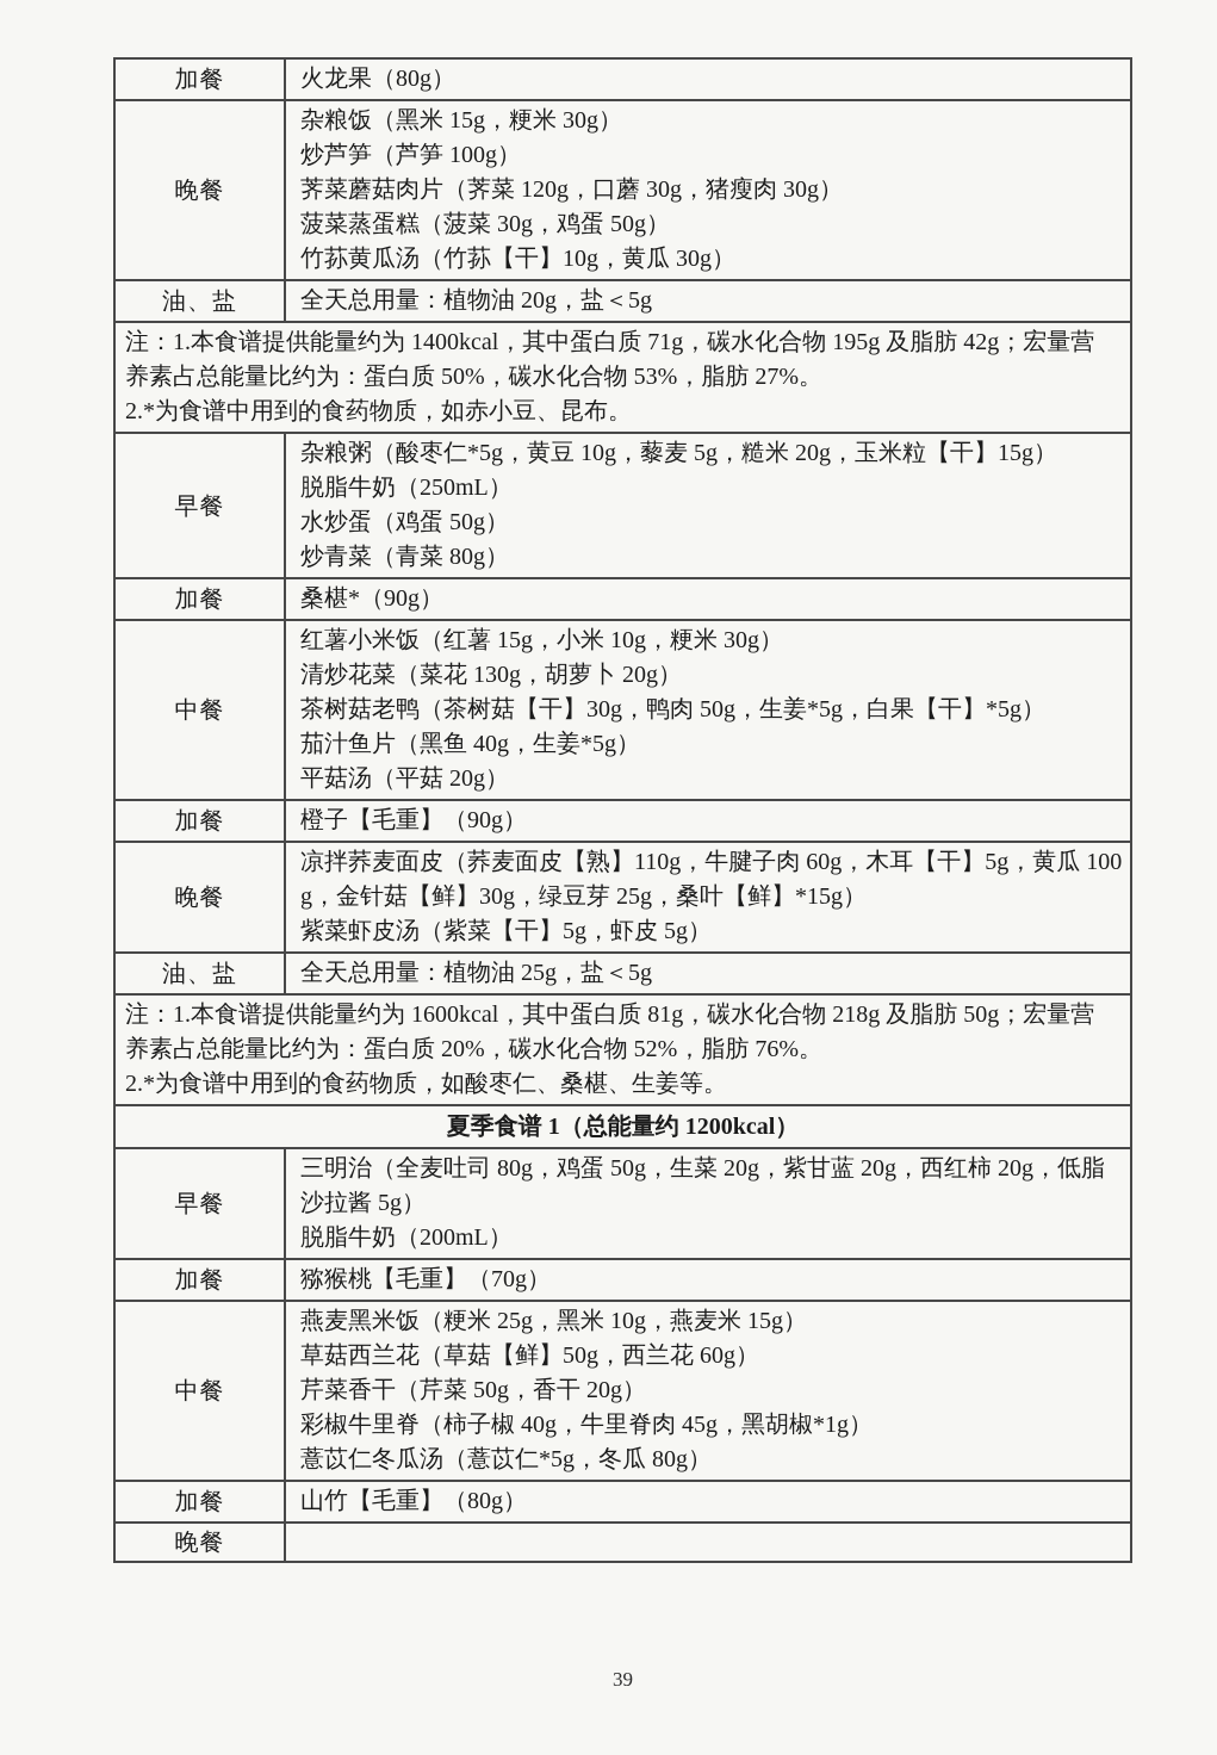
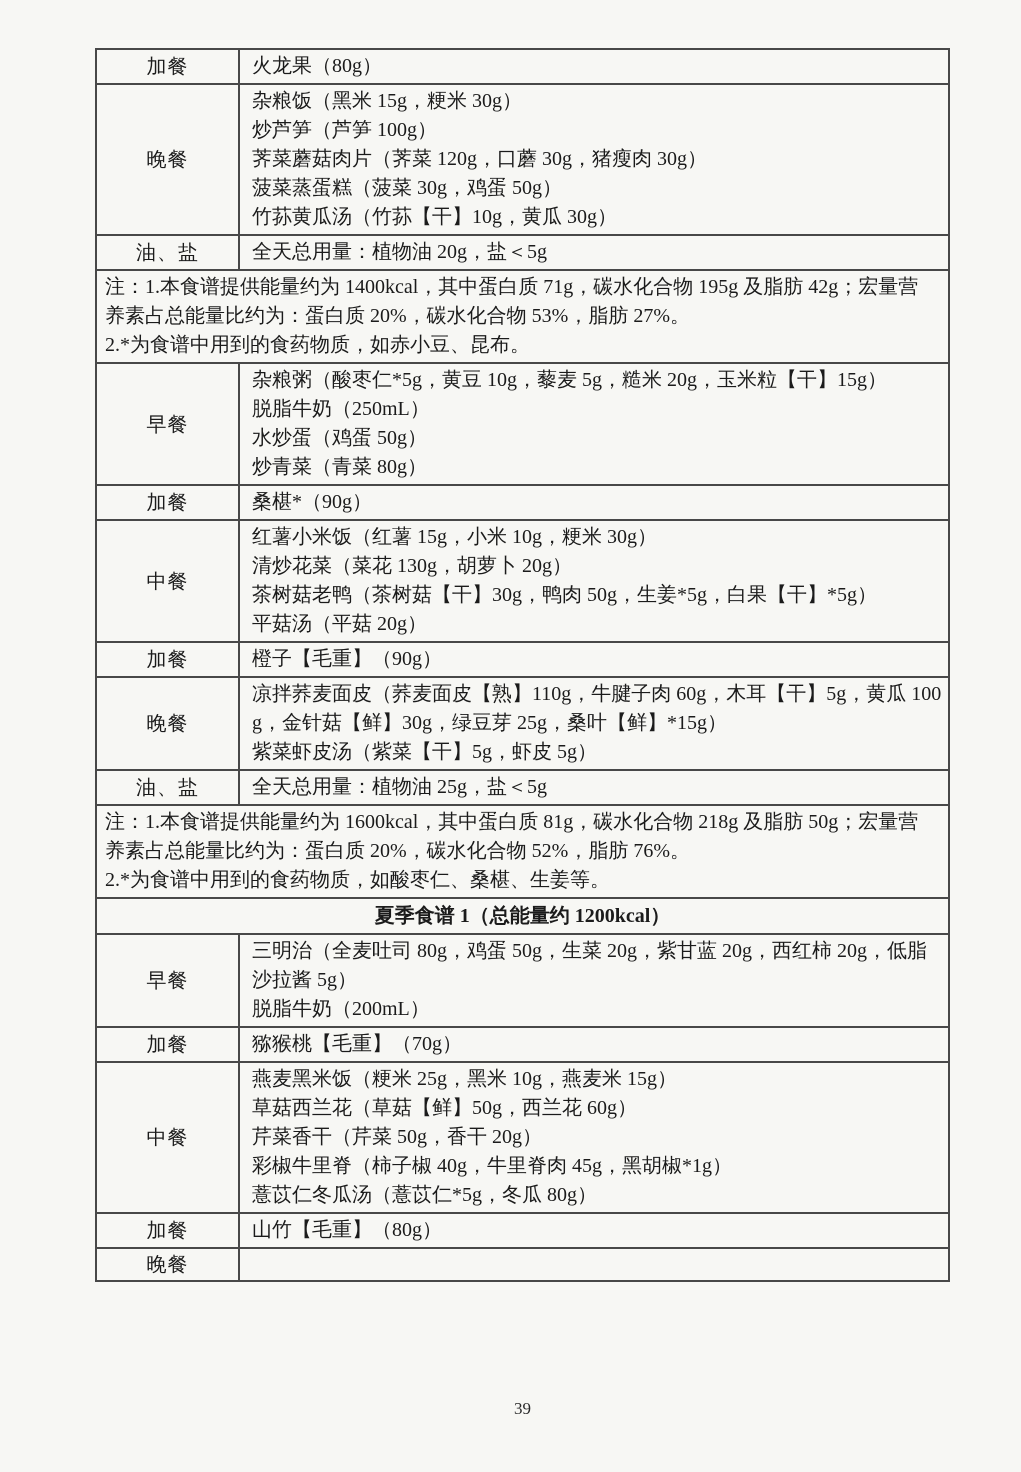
  加餐
  火龙果（80g）
  晚餐
  杂粮饭（黑米 15g，粳米 30g）
  炒芦笋（芦笋 100g）
  荠菜蘑菇肉片（荠菜 120g，口蘑 30g，猪瘦肉 30g）
  菠菜蒸蛋糕（菠菜 30g，鸡蛋 50g）
  竹荪黄瓜汤（竹荪【干】10g，黄瓜 30g）
  油、盐
  全天总用量：植物油 20g，盐＜5g
- 注：1.本食谱提供能量约为 1400kcal，其中蛋白质 71g，碳水化合物 195g 及脂肪 42g；宏量营养素占总能量比约为：蛋白质 50%，碳水化合物 53%，脂肪 27%。
+ 注：1.本食谱提供能量约为 1400kcal，其中蛋白质 71g，碳水化合物 195g 及脂肪 42g；宏量营养素占总能量比约为：蛋白质 20%，碳水化合物 53%，脂肪 27%。
  2.*为食谱中用到的食药物质，如赤小豆、昆布。
  早餐
  杂粮粥（酸枣仁*5g，黄豆 10g，藜麦 5g，糙米 20g，玉米粒【干】15g）
  脱脂牛奶（250mL）
  水炒蛋（鸡蛋 50g）
  炒青菜（青菜 80g）
  加餐
  桑椹*（90g）
  中餐
  红薯小米饭（红薯 15g，小米 10g，粳米 30g）
  清炒花菜（菜花 130g，胡萝卜 20g）
  茶树菇老鸭（茶树菇【干】30g，鸭肉 50g，生姜*5g，白果【干】*5g）
- 茄汁鱼片（黑鱼 40g，生姜*5g）
  平菇汤（平菇 20g）
  加餐
  橙子【毛重】（90g）
  晚餐
  凉拌荞麦面皮（荞麦面皮【熟】110g，牛腱子肉 60g，木耳【干】5g，黄瓜 100g，金针菇【鲜】30g，绿豆芽 25g，桑叶【鲜】*15g）
  紫菜虾皮汤（紫菜【干】5g，虾皮 5g）
  油、盐
  全天总用量：植物油 25g，盐＜5g
  注：1.本食谱提供能量约为 1600kcal，其中蛋白质 81g，碳水化合物 218g 及脂肪 50g；宏量营养素占总能量比约为：蛋白质 20%，碳水化合物 52%，脂肪 76%。
  2.*为食谱中用到的食药物质，如酸枣仁、桑椹、生姜等。
  夏季食谱 1（总能量约 1200kcal）
  早餐
  三明治（全麦吐司 80g，鸡蛋 50g，生菜 20g，紫甘蓝 20g，西红柿 20g，低脂沙拉酱 5g）
  脱脂牛奶（200mL）
  加餐
  猕猴桃【毛重】（70g）
  中餐
  燕麦黑米饭（粳米 25g，黑米 10g，燕麦米 15g）
  草菇西兰花（草菇【鲜】50g，西兰花 60g）
  芹菜香干（芹菜 50g，香干 20g）
  彩椒牛里脊（柿子椒 40g，牛里脊肉 45g，黑胡椒*1g）
  薏苡仁冬瓜汤（薏苡仁*5g，冬瓜 80g）
  加餐
  山竹【毛重】（80g）
  晚餐
  39
